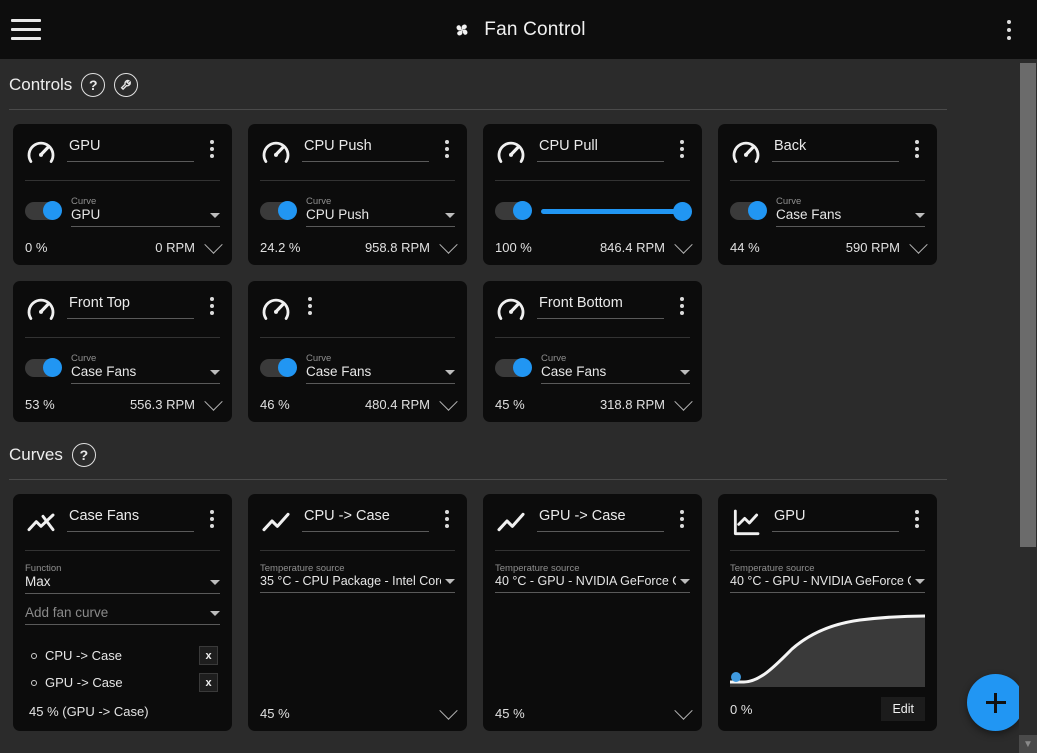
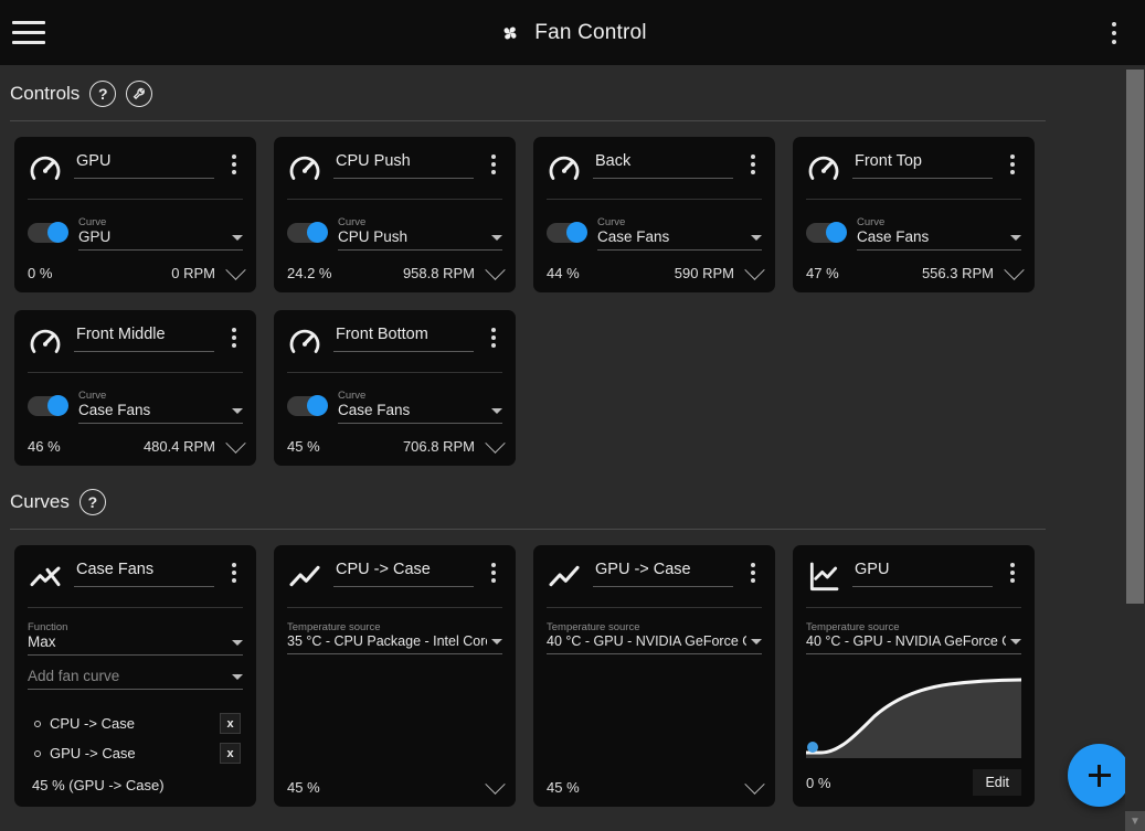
  Fan Control
  Controls
  ?
  GPU
  Curve
  GPU
  0 %
  0 RPM
  CPU Push
  Curve
  CPU Push
  24.2 %
  958.8 RPM
- CPU Pull
- 100 %
- 846.4 RPM
  Back
  Curve
  Case Fans
  44 %
  590 RPM
  Front Top
  Curve
  Case Fans
- 53 %
+ 47 %
  556.3 RPM
+ Front Middle
  Curve
  Case Fans
  46 %
  480.4 RPM
  Front Bottom
  Curve
  Case Fans
  45 %
- 318.8 RPM
+ 706.8 RPM
  Curves
  ?
  Case Fans
  Function
  Max
  Add fan curve
  CPU -> Case
  x
  GPU -> Case
  x
  45 % (GPU -> Case)
  CPU -> Case
  Temperature source
  35 °C - CPU Package - Intel Cor
  45 %
  GPU -> Case
  Temperature source
  40 °C - GPU - NVIDIA GeForce
  45 %
  GPU
  Temperature source
  40 °C - GPU - NVIDIA GeForce
  0 %
  Edit
  ▼
